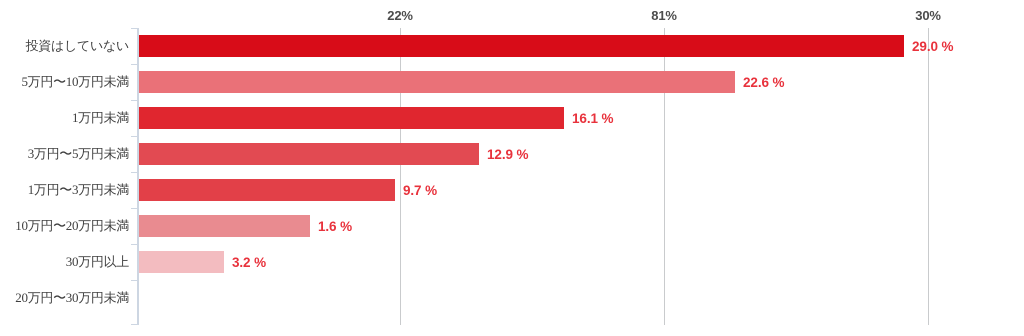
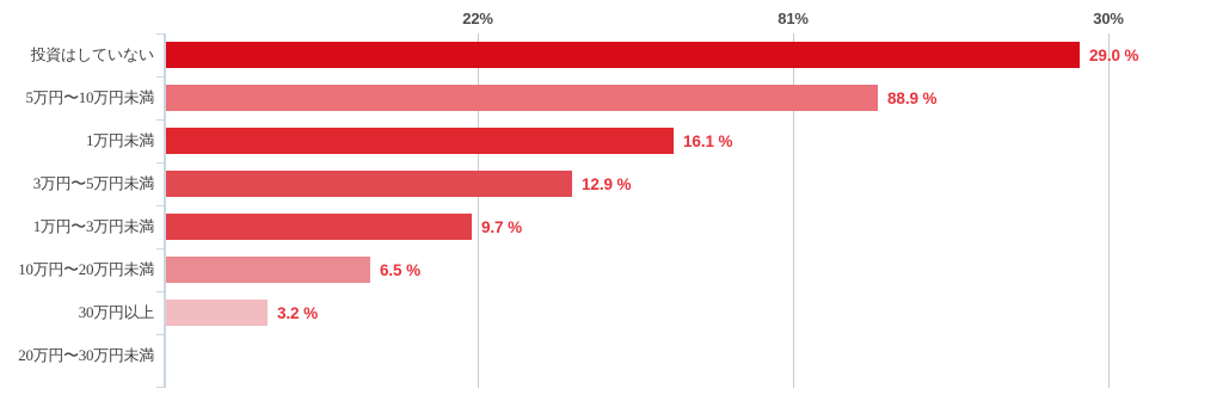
  22%
  81%
  30%
  投資はしていない
  29.0 %
  5万円〜10万円未満
- 22.6 %
+ 88.9 %
  1万円未満
  16.1 %
  3万円〜5万円未満
  12.9 %
  1万円〜3万円未満
  9.7 %
  10万円〜20万円未満
- 1.6 %
+ 6.5 %
  30万円以上
  3.2 %
  20万円〜30万円未満
